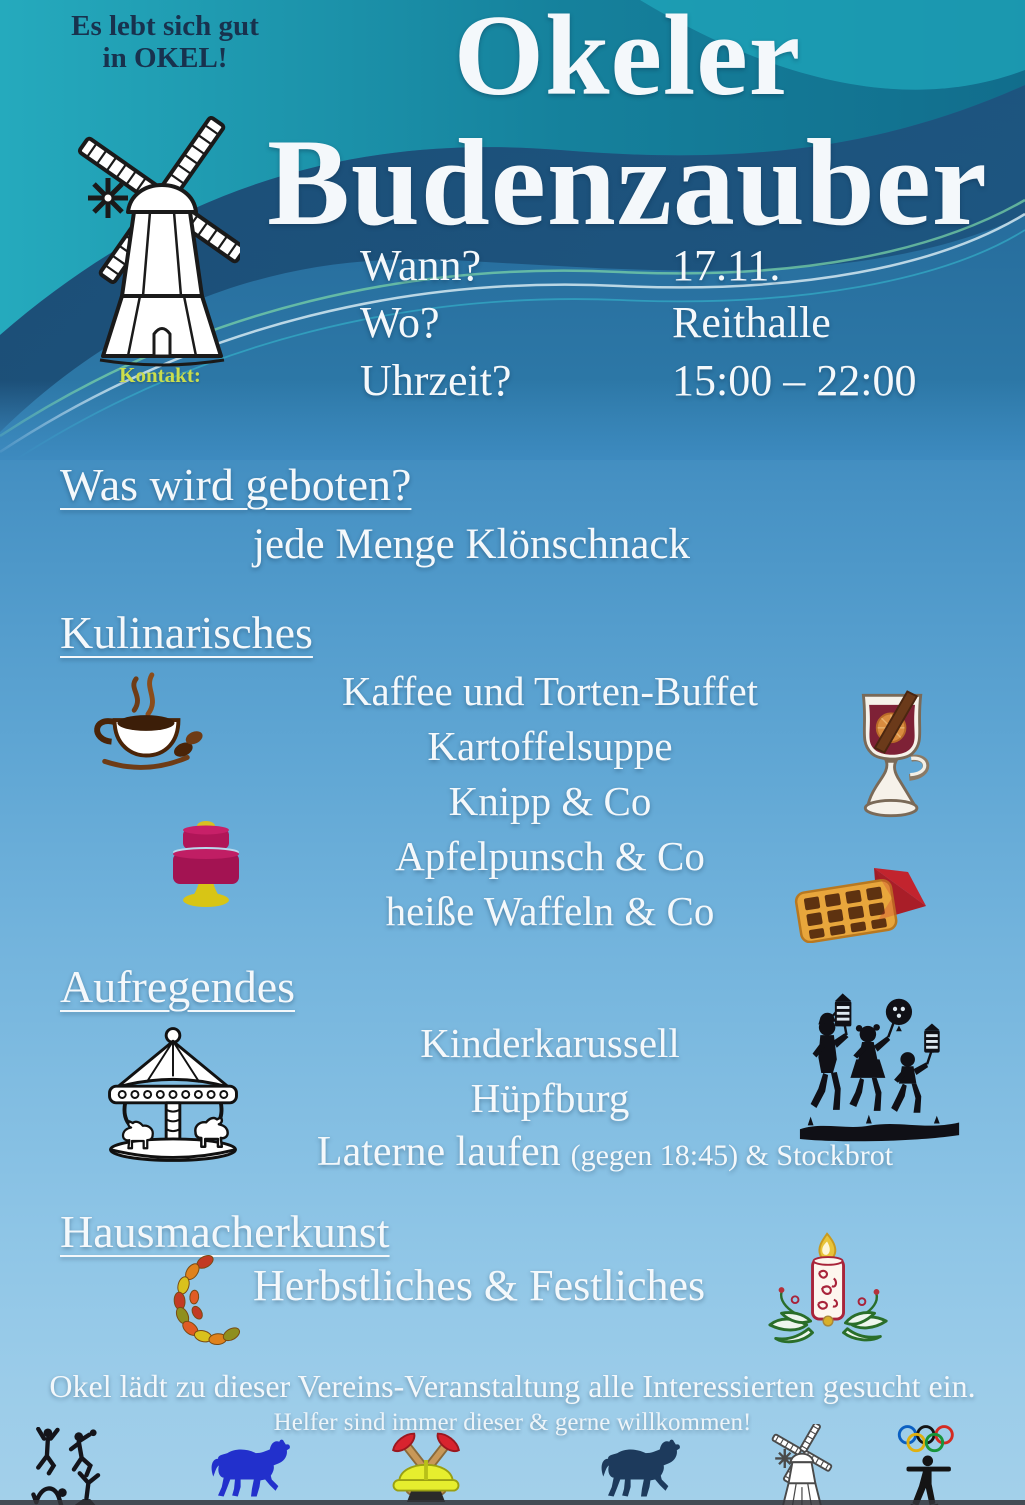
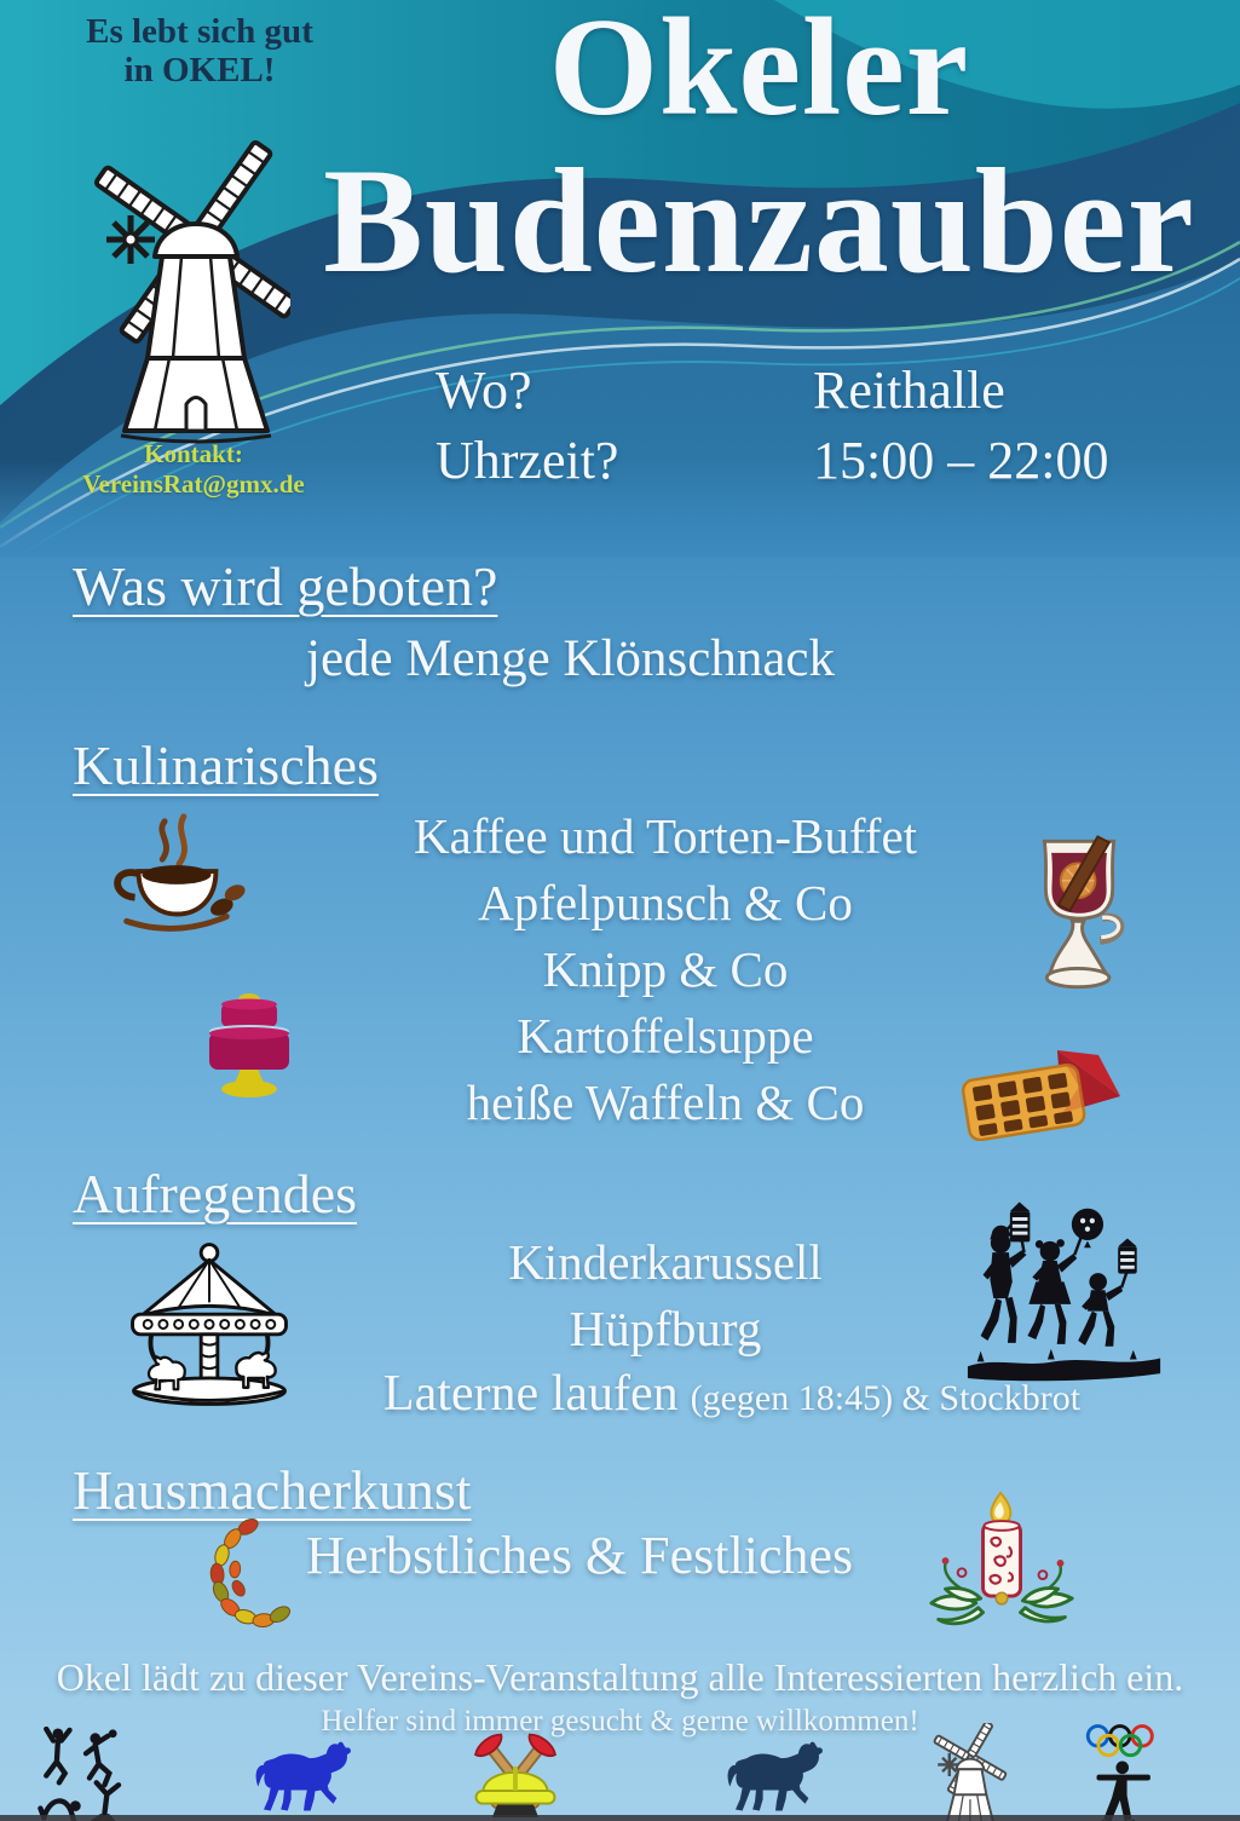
  Es lebt sich gut
  in OKEL!
  Kontakt:
+ VereinsRat@gmx.de
  Okeler
  Budenzauber
- Wann?
- 17.11.
  Wo?
  Reithalle
  Uhrzeit?
  15:00 – 22:00
  Was wird geboten?
  jede Menge Klönschnack
  Kulinarisches
  Kaffee und Torten-Buffet
- Kartoffelsuppe
+ Apfelpunsch & Co
  Knipp & Co
- Apfelpunsch & Co
+ Kartoffelsuppe
  heiße Waffeln & Co
  Aufregendes
  Kinderkarussell
  Hüpfburg
  Laterne laufen (gegen 18:45) & Stockbrot
  Hausmacherkunst
  Herbstliches & Festliches
- Okel lädt zu dieser Vereins-Veranstaltung alle Interessierten gesucht ein.
+ Okel lädt zu dieser Vereins-Veranstaltung alle Interessierten herzlich ein.
- Helfer sind immer dieser & gerne willkommen!
+ Helfer sind immer gesucht & gerne willkommen!
